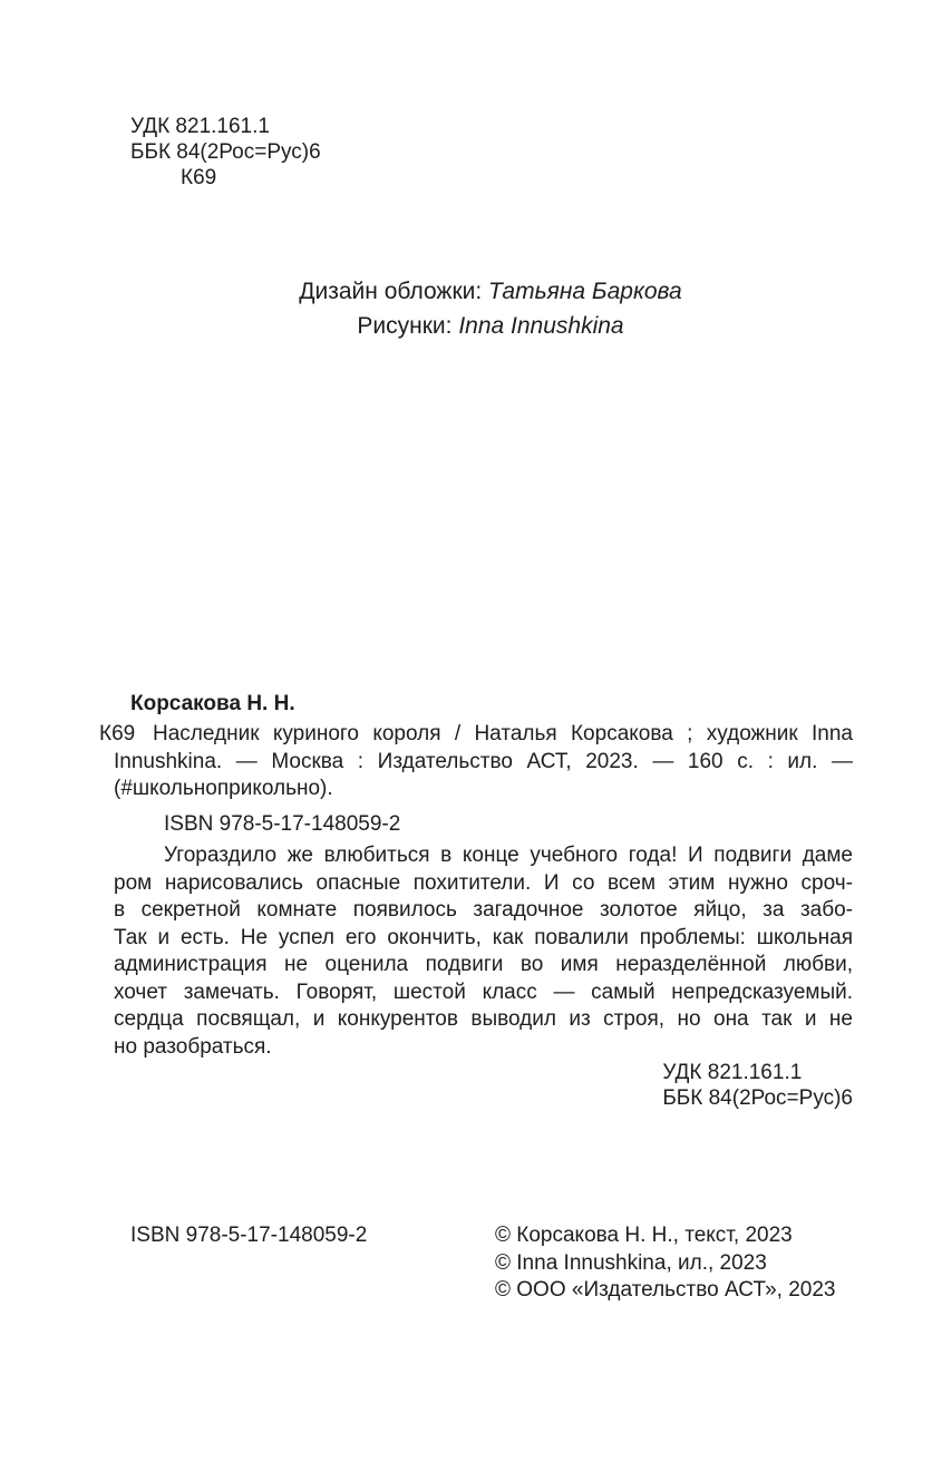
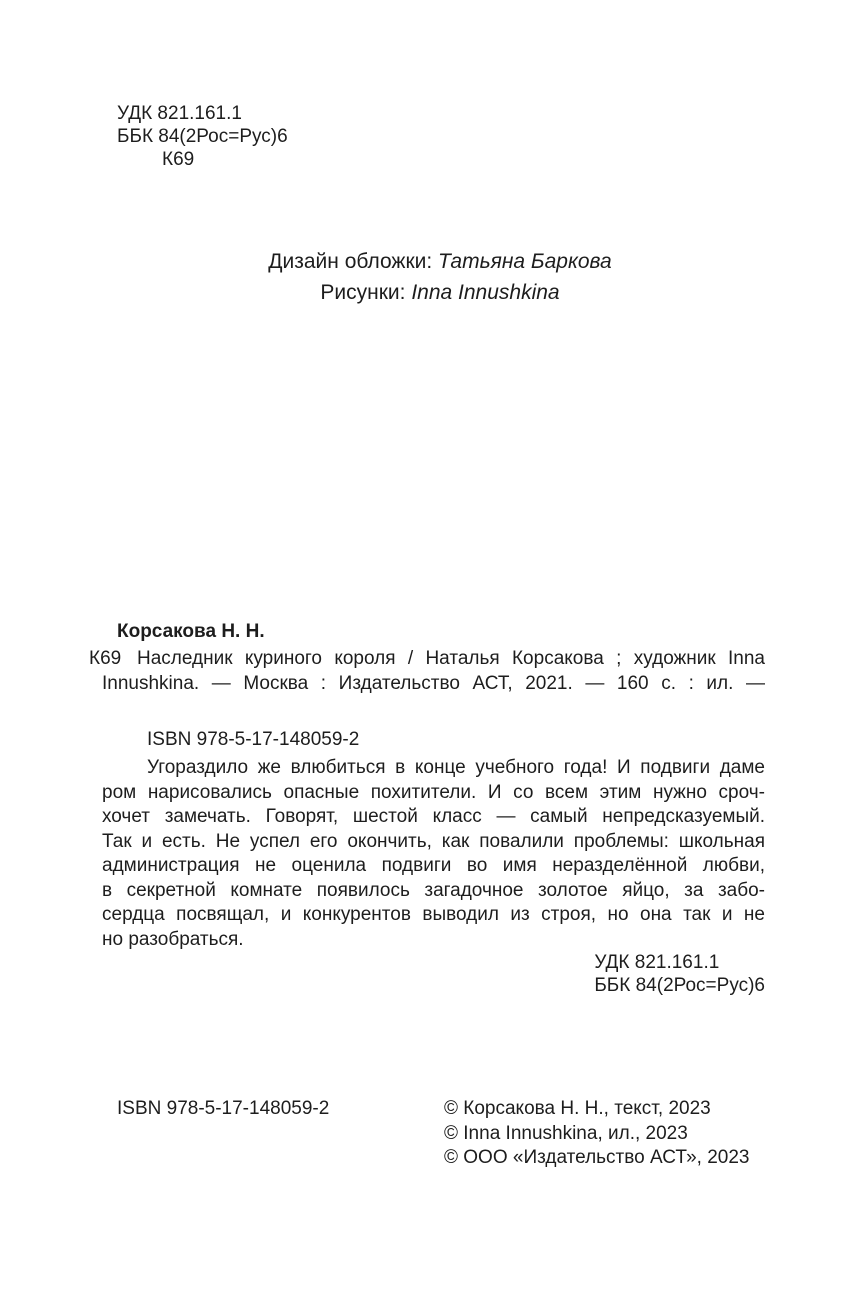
  УДК 821.161.1
  ББК 84(2Рос=Рус)6
  К69
  Дизайн обложки: Татьяна Баркова
  Рисунки: Inna Innushkina
  Корсакова Н. Н.
  К69
  Наследник куриного короля / Наталья Корсакова ; художник Inna
- Innushkina. — Москва : Издательство АСТ, 2023. — 160 с. : ил. —
+ Innushkina. — Москва : Издательство АСТ, 2021. — 160 с. : ил. —
- (#школьноприкольно).
  ISBN 978-5-17-148059-2
  Угораздило же влюбиться в конце учебного года! И подвиги даме
  ром нарисовались опасные похитители. И со всем этим нужно сроч-
- в секретной комнате появилось загадочное золотое яйцо, за забо-
+ хочет замечать. Говорят, шестой класс — самый непредсказуемый.
  Так и есть. Не успел его окончить, как повалили проблемы: школьная
  администрация не оценила подвиги во имя неразделённой любви,
- хочет замечать. Говорят, шестой класс — самый непредсказуемый.
+ в секретной комнате появилось загадочное золотое яйцо, за забо-
  сердца посвящал, и конкурентов выводил из строя, но она так и не
  но разобраться.
  УДК 821.161.1
  ББК 84(2Рос=Рус)6
  ISBN 978-5-17-148059-2
  © Корсакова Н. Н., текст, 2023
  © Inna Innushkina, ил., 2023
  © ООО «Издательство АСТ», 2023
